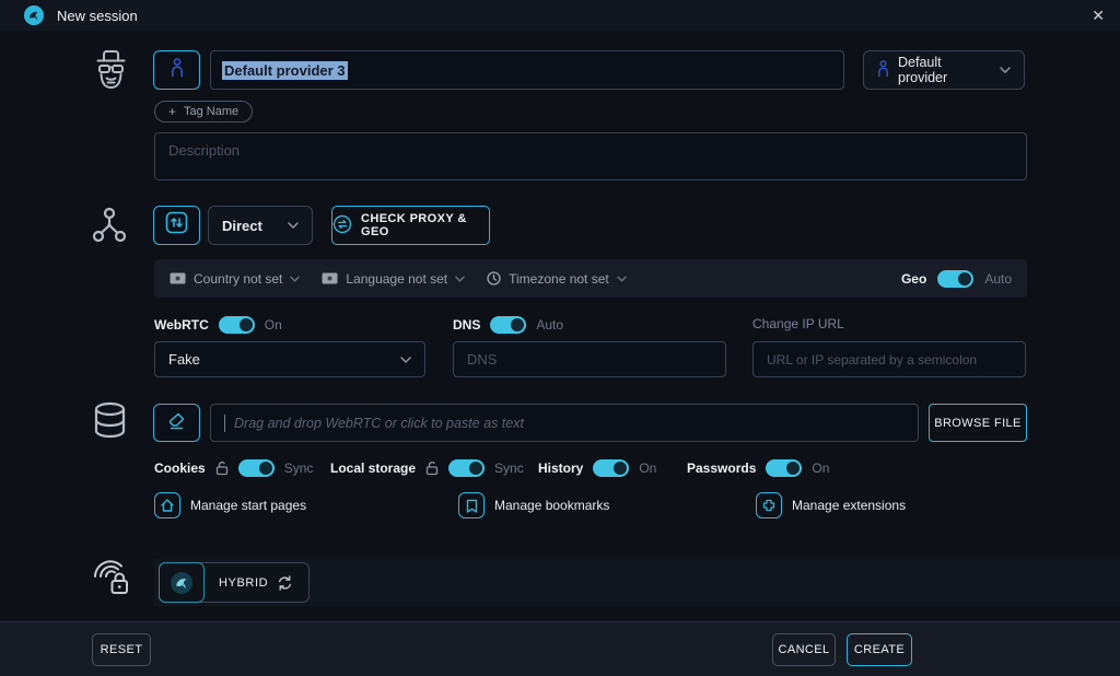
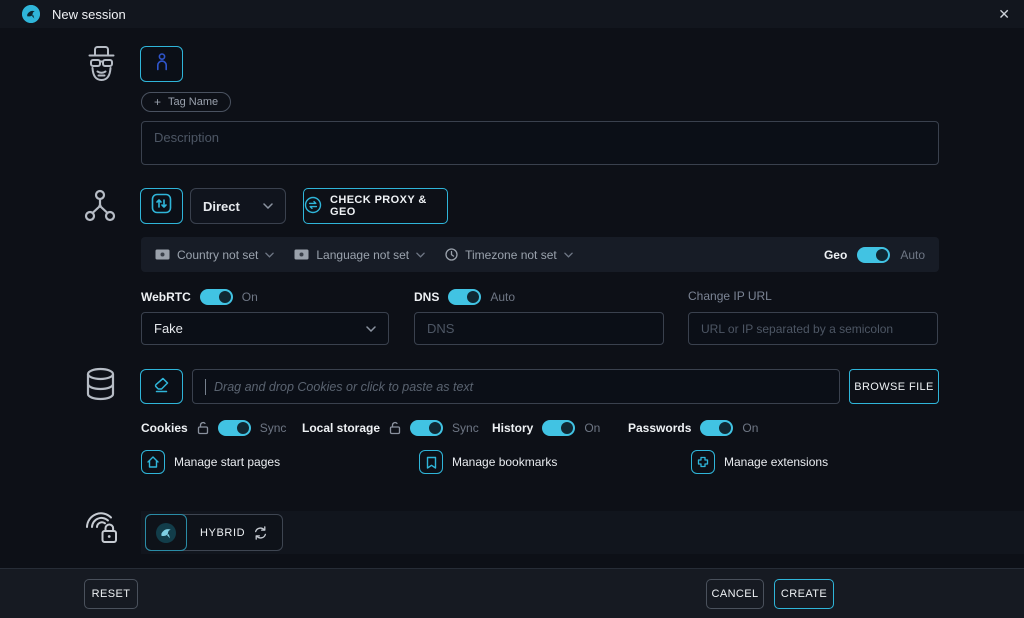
  New session
  ✕
- Default provider 3
- Default provider
  +
  Tag Name
  Description
  Direct
  CHECK PROXY & GEO
  Country not set
  Language not set
  Timezone not set
  Geo
  Auto
  WebRTC
  On
  DNS
  Auto
  Change IP URL
  Fake
  DNS
  URL or IP separated by a semicolon
- Drag and drop WebRTC or click to paste as text
+ Drag and drop Cookies or click to paste as text
  BROWSE FILE
  Cookies
  Sync
  Local storage
  Sync
  History
  On
  Passwords
  On
  Manage start pages
  Manage bookmarks
  Manage extensions
  HYBRID
  RESET
  CANCEL
  CREATE
